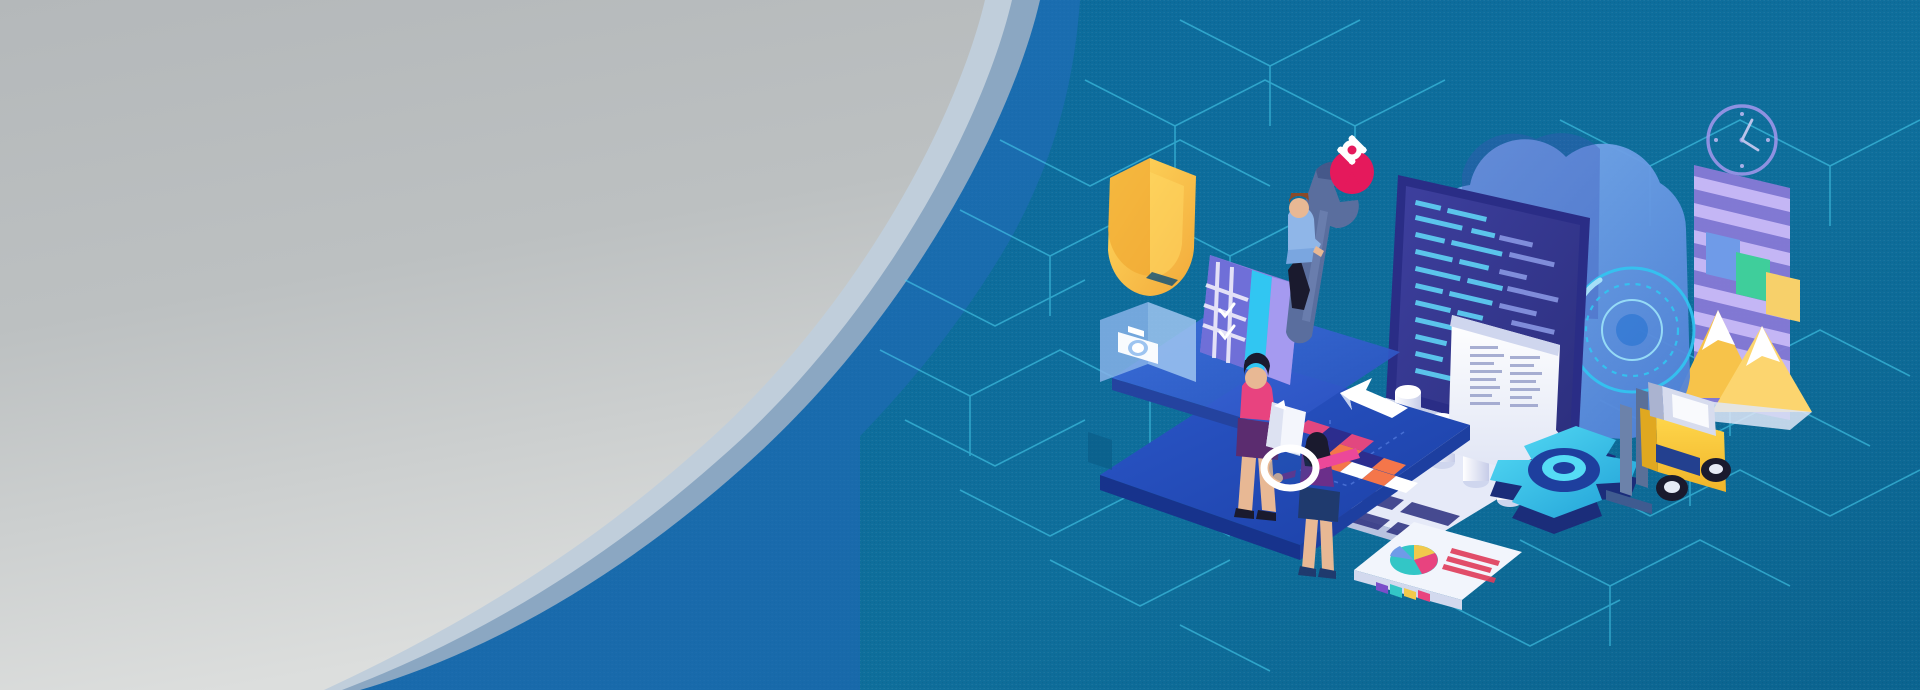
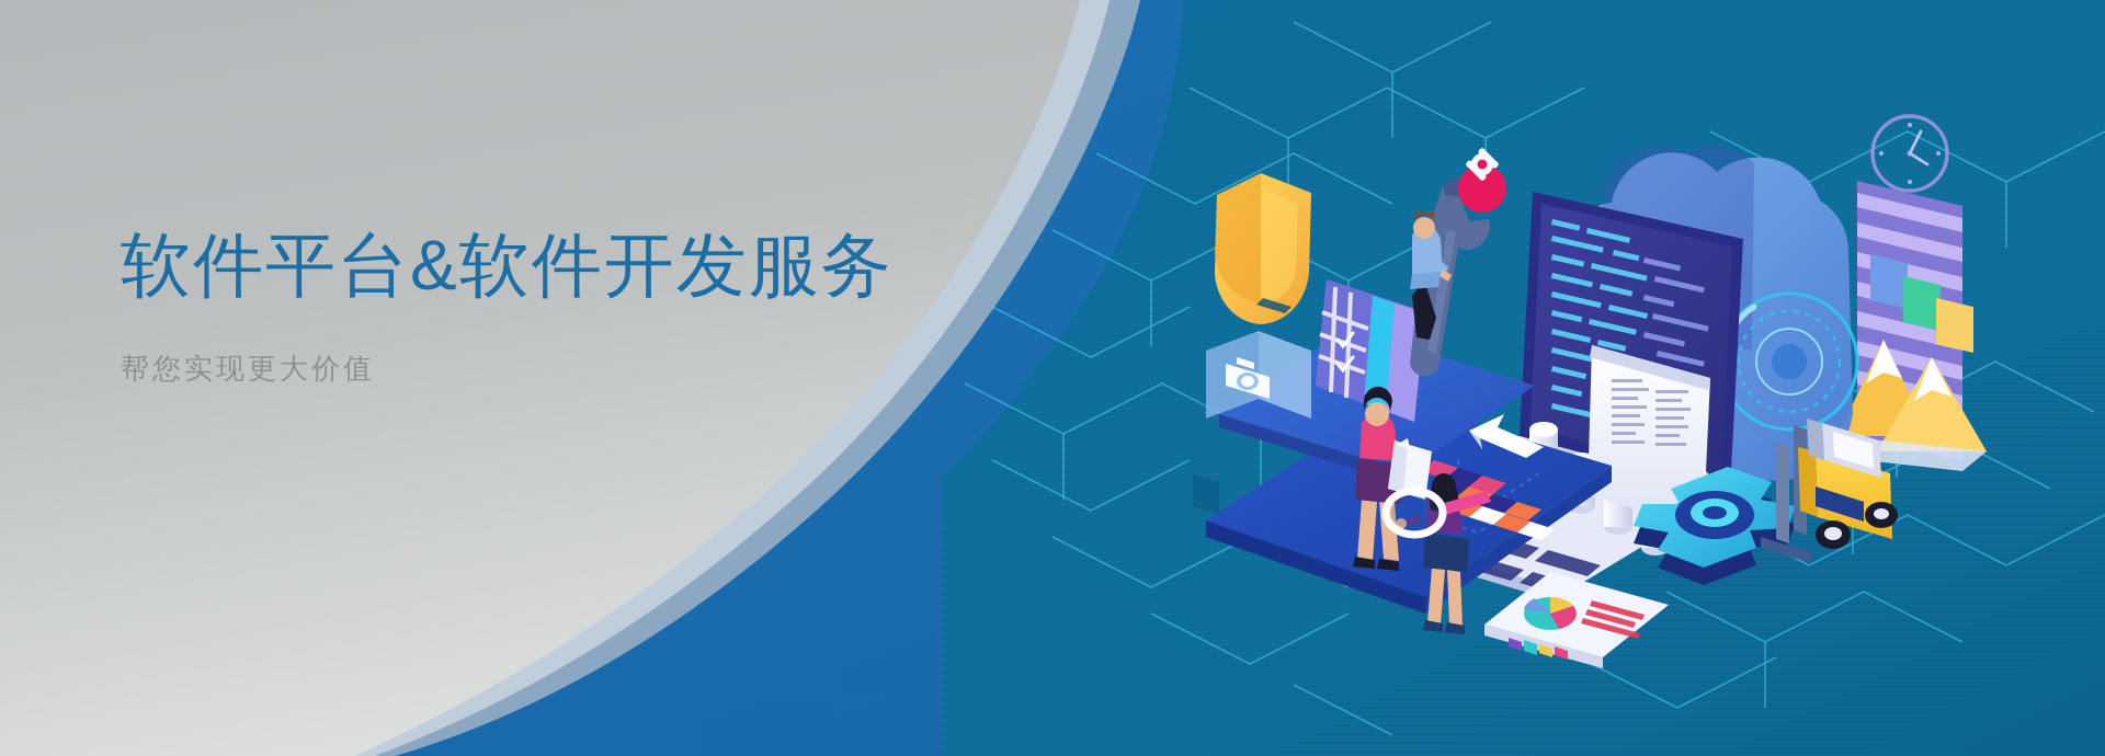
+ 软件平台&软件开发服务
+ 帮您实现更大价值
